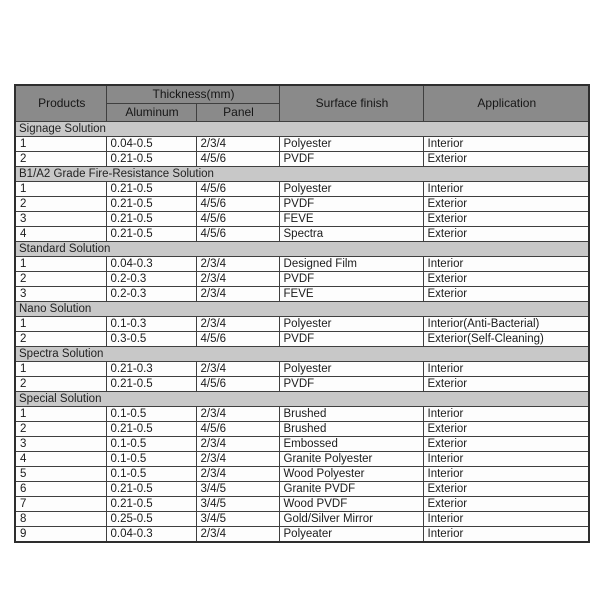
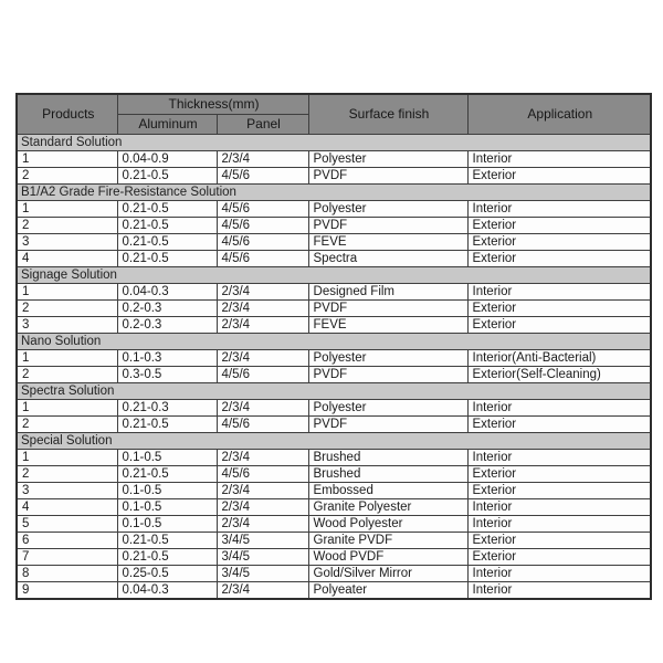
  Products	Thickness(mm)	Surface finish	Application
  Aluminum	Panel
- Signage Solution
+ Standard Solution
- 1	0.04-0.5	2/3/4	Polyester	Interior
+ 1	0.04-0.9	2/3/4	Polyester	Interior
  2	0.21-0.5	4/5/6	PVDF	Exterior
  B1/A2 Grade Fire-Resistance Solution
  1	0.21-0.5	4/5/6	Polyester	Interior
  2	0.21-0.5	4/5/6	PVDF	Exterior
  3	0.21-0.5	4/5/6	FEVE	Exterior
  4	0.21-0.5	4/5/6	Spectra	Exterior
- Standard Solution
+ Signage Solution
  1	0.04-0.3	2/3/4	Designed Film	Interior
  2	0.2-0.3	2/3/4	PVDF	Exterior
  3	0.2-0.3	2/3/4	FEVE	Exterior
  Nano Solution
  1	0.1-0.3	2/3/4	Polyester	Interior(Anti-Bacterial)
  2	0.3-0.5	4/5/6	PVDF	Exterior(Self-Cleaning)
  Spectra Solution
  1	0.21-0.3	2/3/4	Polyester	Interior
  2	0.21-0.5	4/5/6	PVDF	Exterior
  Special Solution
  1	0.1-0.5	2/3/4	Brushed	Interior
  2	0.21-0.5	4/5/6	Brushed	Exterior
  3	0.1-0.5	2/3/4	Embossed	Exterior
  4	0.1-0.5	2/3/4	Granite Polyester	Interior
  5	0.1-0.5	2/3/4	Wood Polyester	Interior
  6	0.21-0.5	3/4/5	Granite PVDF	Exterior
  7	0.21-0.5	3/4/5	Wood PVDF	Exterior
  8	0.25-0.5	3/4/5	Gold/Silver Mirror	Interior
  9	0.04-0.3	2/3/4	Polyeater	Interior
